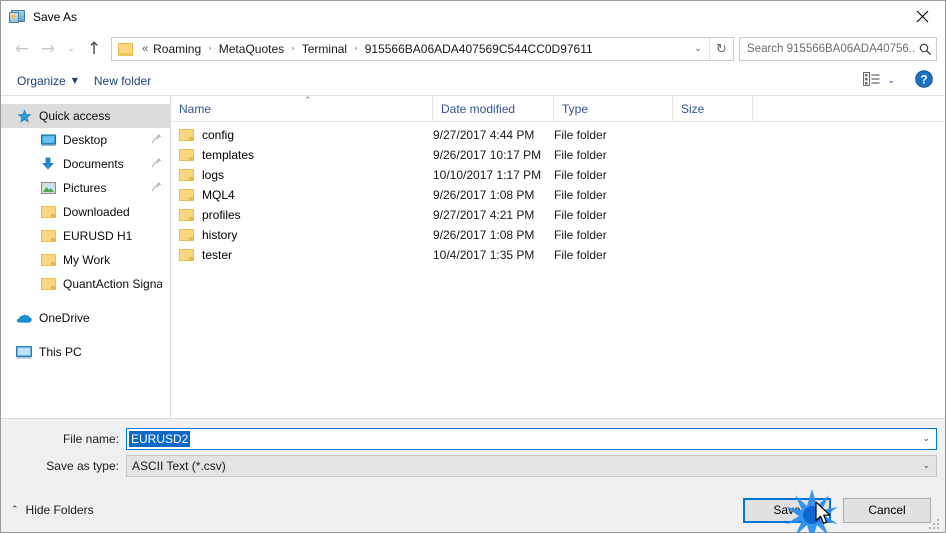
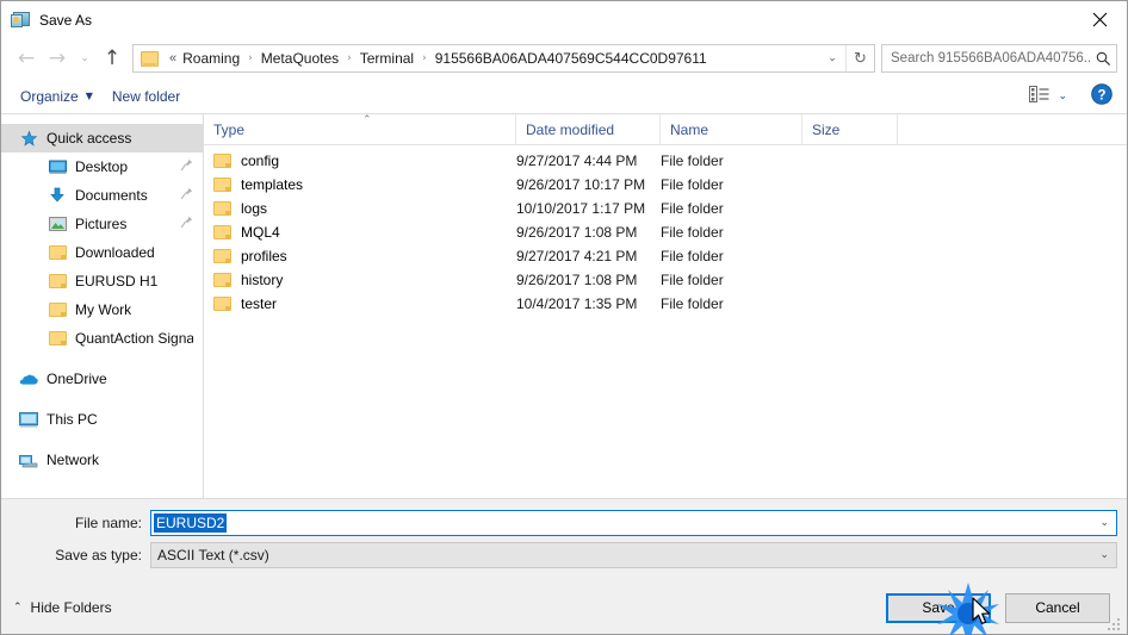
  Save As
  ←
  →
  ⌄
  ↑
  «
  Roaming
  ›
  MetaQuotes
  ›
  Terminal
  ›
  915566BA06ADA407569C544CC0D97611
  ⌄
  ↻
  Search 915566BA06ADA40756..
  Organize
  ▼
  New folder
  ⌄
  ?
  Quick access
  Desktop
  Documents
  Pictures
  Downloaded
  EURUSD H1
  My Work
  QuantAction Signa
  OneDrive
  This PC
+ Network
- Name
+ Type
  ⌃
  Date modified
- Type
+ Name
  Size
  config
  9/27/2017 4:44 PM
  File folder
  templates
  9/26/2017 10:17 PM
  File folder
  logs
  10/10/2017 1:17 PM
  File folder
  MQL4
  9/26/2017 1:08 PM
  File folder
  profiles
  9/27/2017 4:21 PM
  File folder
  history
  9/26/2017 1:08 PM
  File folder
  tester
  10/4/2017 1:35 PM
  File folder
  File name:
  EURUSD2
  ⌄
  Save as type:
  ASCII Text (*.csv)
  ⌄
  ⌃
  Hide Folders
  Cancel
